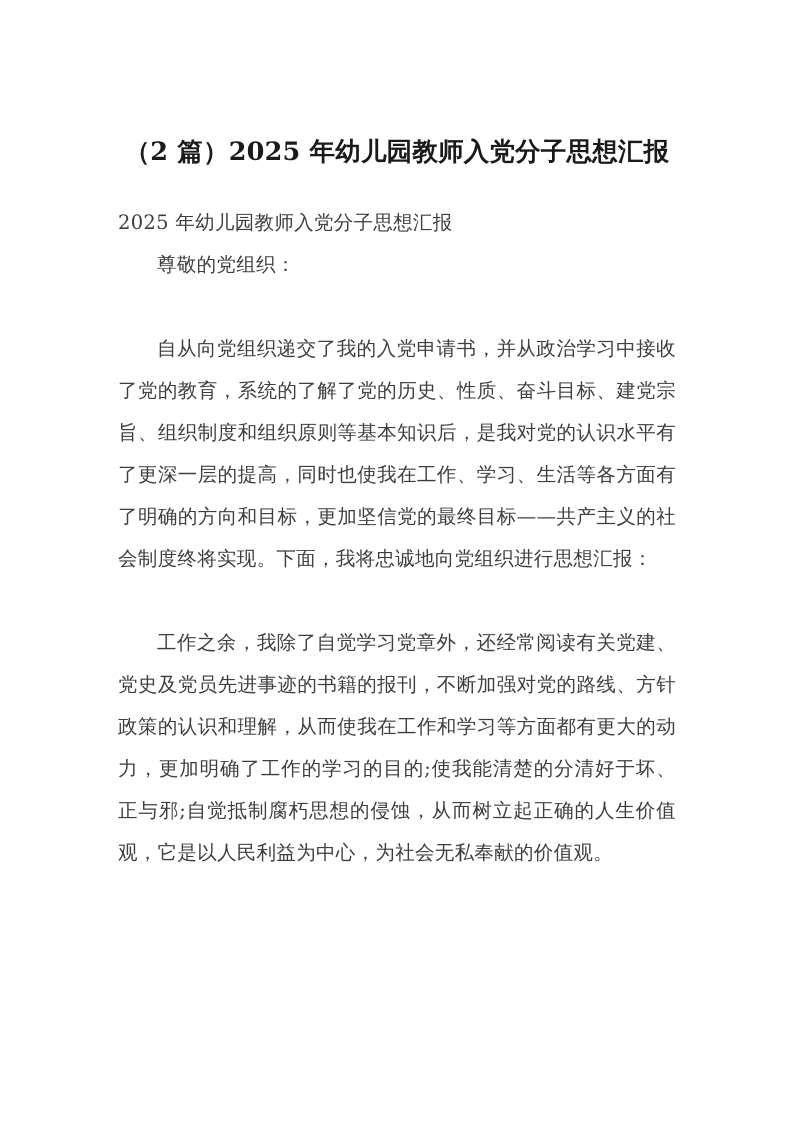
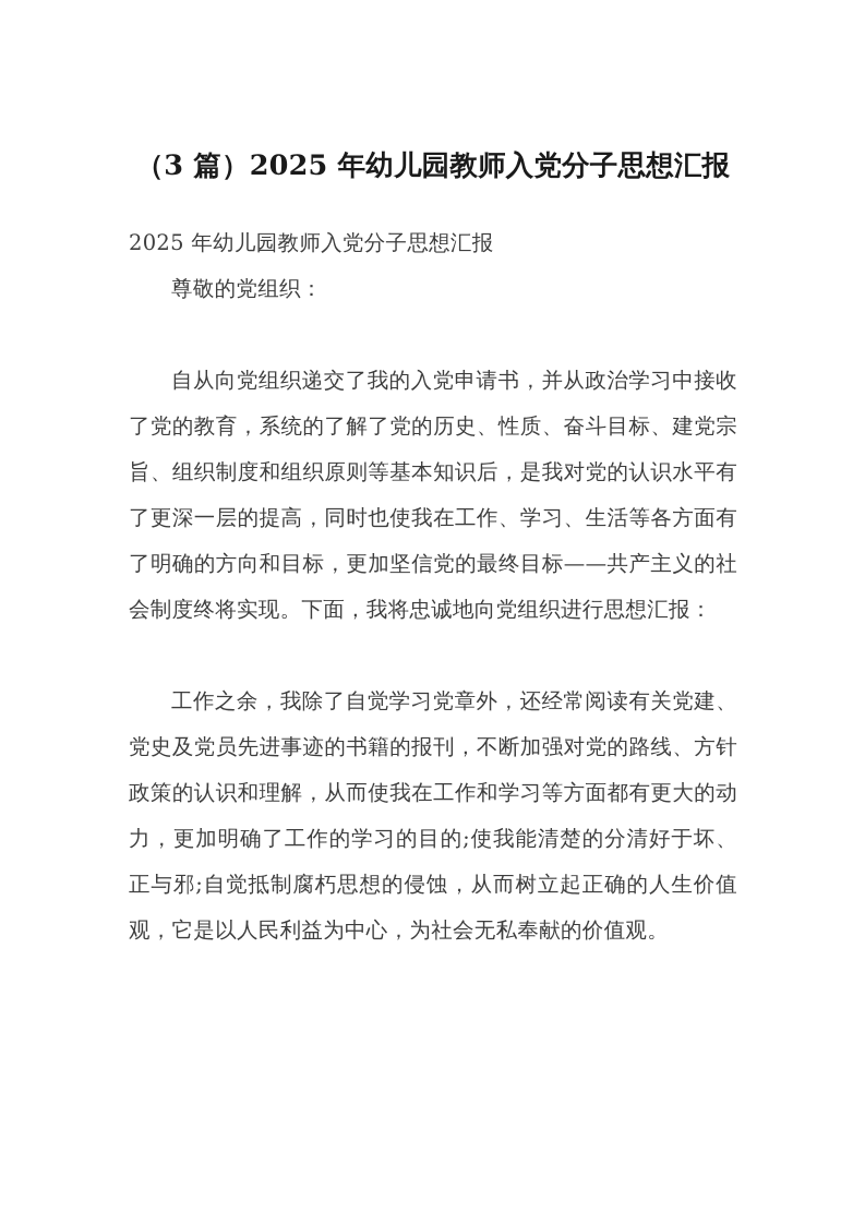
- （2 篇）2025 年幼儿园教师入党分子思想汇报
+ （3 篇）2025 年幼儿园教师入党分子思想汇报
  2025 年幼儿园教师入党分子思想汇报
  尊敬的党组织：
  自从向党组织递交了我的入党申请书，并从政治学习中接收了党的教育，系统的了解了党的历史、性质、奋斗目标、建党宗旨、组织制度和组织原则等基本知识后，是我对党的认识水平有了更深一层的提高，同时也使我在工作、学习、生活等各方面有了明确的方向和目标，更加坚信党的最终目标——共产主义的社会制度终将实现。下面，我将忠诚地向党组织进行思想汇报：
  工作之余，我除了自觉学习党章外，还经常阅读有关党建、党史及党员先进事迹的书籍的报刊，不断加强对党的路线、方针政策的认识和理解，从而使我在工作和学习等方面都有更大的动力，更加明确了工作的学习的目的;使我能清楚的分清好于坏、正与邪;自觉抵制腐朽思想的侵蚀，从而树立起正确的人生价值观，它是以人民利益为中心，为社会无私奉献的价值观。
